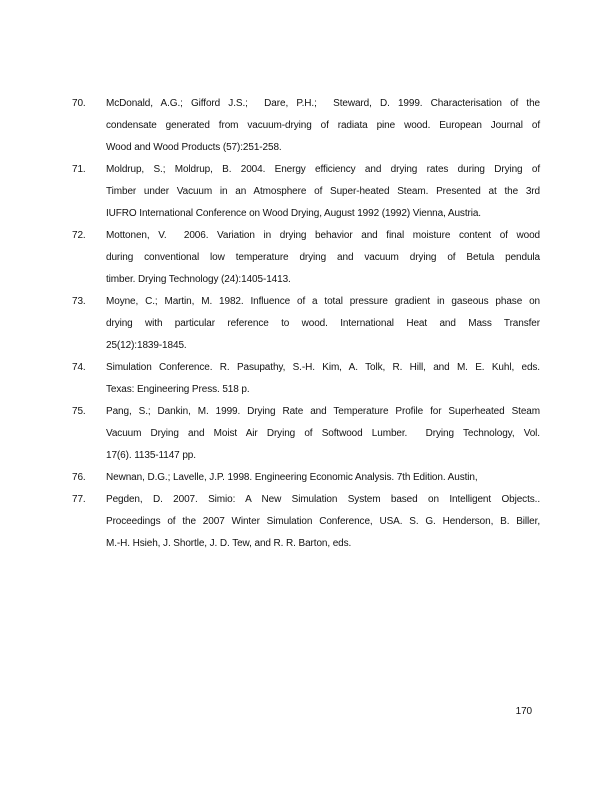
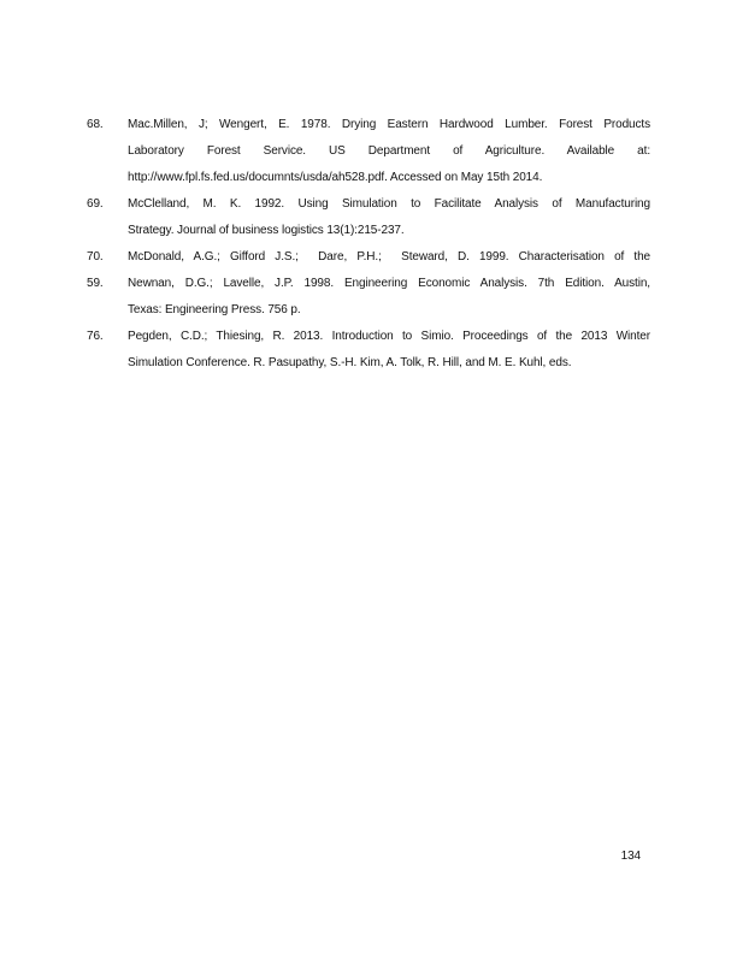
+ 68.
+ Mac.Millen, J; Wengert, E. 1978. Drying Eastern Hardwood Lumber. Forest Products
+ Laboratory Forest Service. US Department of Agriculture. Available at:
+ http://www.fpl.fs.fed.us/documnts/usda/ah528.pdf. Accessed on May 15th 2014.
+ 69.
+ McClelland, M. K. 1992. Using Simulation to Facilitate Analysis of Manufacturing
+ Strategy. Journal of business logistics 13(1):215-237.
  70.
  McDonald, A.G.; Gifford J.S.; Dare, P.H.; Steward, D. 1999. Characterisation of the
- condensate generated from vacuum-drying of radiata pine wood. European Journal of
- Wood and Wood Products (57):251-258.
- 71.
- Moldrup, S.; Moldrup, B. 2004. Energy efficiency and drying rates during Drying of
- Timber under Vacuum in an Atmosphere of Super-heated Steam. Presented at the 3rd
- IUFRO International Conference on Wood Drying, August 1992 (1992) Vienna, Austria.
- 72.
- Mottonen, V. 2006. Variation in drying behavior and final moisture content of wood
- during conventional low temperature drying and vacuum drying of Betula pendula
- timber. Drying Technology (24):1405-1413.
- 73.
- Moyne, C.; Martin, M. 1982. Influence of a total pressure gradient in gaseous phase on
- drying with particular reference to wood. International Heat and Mass Transfer
- 25(12):1839-1845.
- 74.
+ 59.
- Simulation Conference. R. Pasupathy, S.-H. Kim, A. Tolk, R. Hill, and M. E. Kuhl, eds.
+ Newnan, D.G.; Lavelle, J.P. 1998. Engineering Economic Analysis. 7th Edition. Austin,
- Texas: Engineering Press. 518 p.
+ Texas: Engineering Press. 756 p.
- 75.
- Pang, S.; Dankin, M. 1999. Drying Rate and Temperature Profile for Superheated Steam
- Vacuum Drying and Moist Air Drying of Softwood Lumber. Drying Technology, Vol.
- 17(6). 1135-1147 pp.
  76.
+ Pegden, C.D.; Thiesing, R. 2013. Introduction to Simio. Proceedings of the 2013 Winter
- Newnan, D.G.; Lavelle, J.P. 1998. Engineering Economic Analysis. 7th Edition. Austin,
+ Simulation Conference. R. Pasupathy, S.-H. Kim, A. Tolk, R. Hill, and M. E. Kuhl, eds.
- 77.
- Pegden, D. 2007. Simio: A New Simulation System based on Intelligent Objects..
- Proceedings of the 2007 Winter Simulation Conference, USA. S. G. Henderson, B. Biller,
- M.-H. Hsieh, J. Shortle, J. D. Tew, and R. R. Barton, eds.
- 170
+ 134
